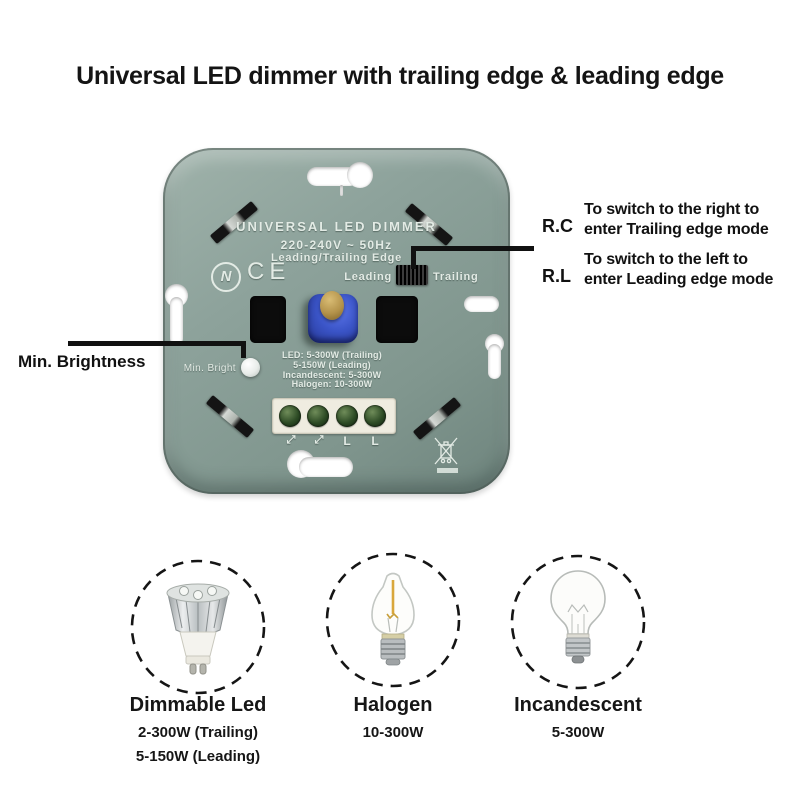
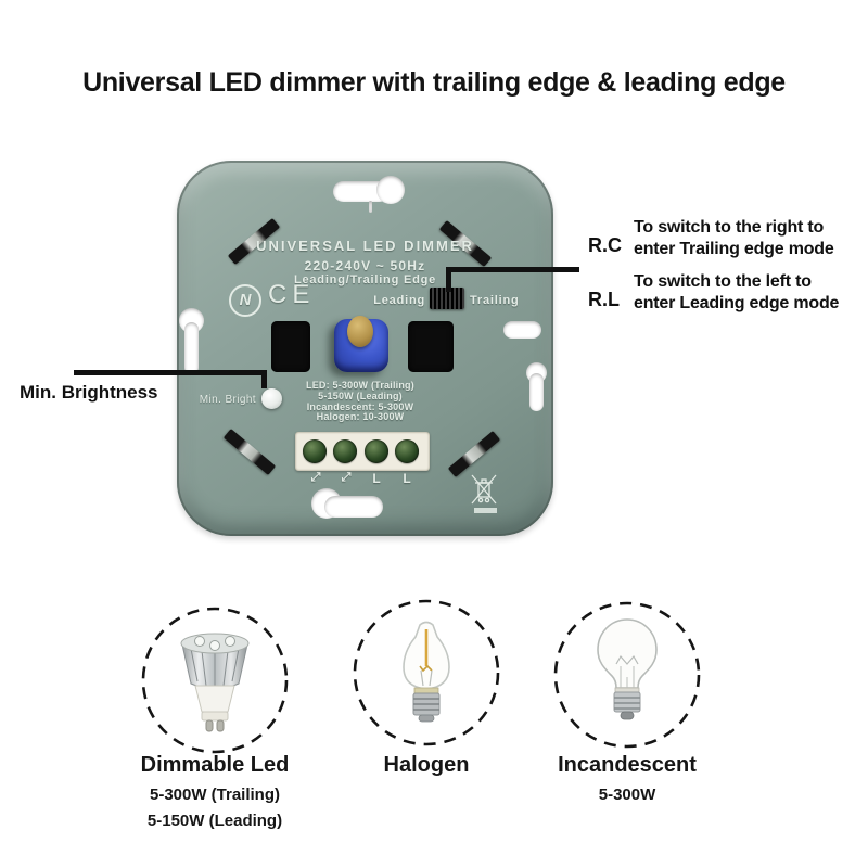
  Universal LED dimmer with trailing edge & leading edge
  UNIVERSAL LED DIMMER
  220-240V ~ 50Hz
  Leading/Trailing Edge
  N
  CE
  Leading
  Trailing
  Min. Bright
  LED: 5-300W (Trailing)
  5-150W (Leading)
  Incandescent: 5-300W
  Halogen: 10-300W
  ⤢
  ⤢
  L
  L
  Min. Brightness
  R.C
  To switch to the right to
  enter Trailing edge mode
  R.L
  To switch to the left to
  enter Leading edge mode
  Dimmable Led
- 2-300W (Trailing)
+ 5-300W (Trailing)
  5-150W (Leading)
  Halogen
- 10-300W
  Incandescent
  5-300W
